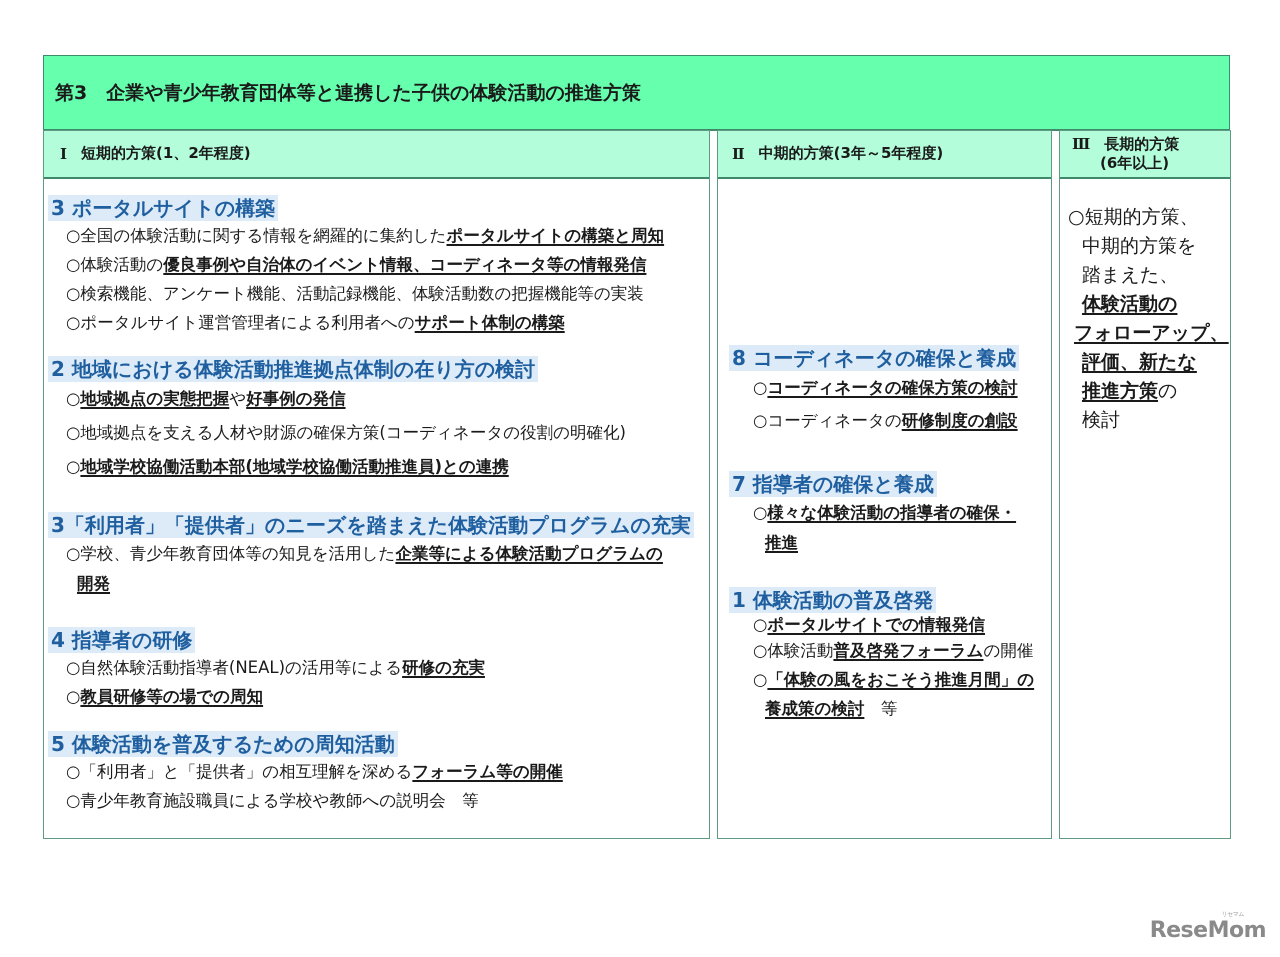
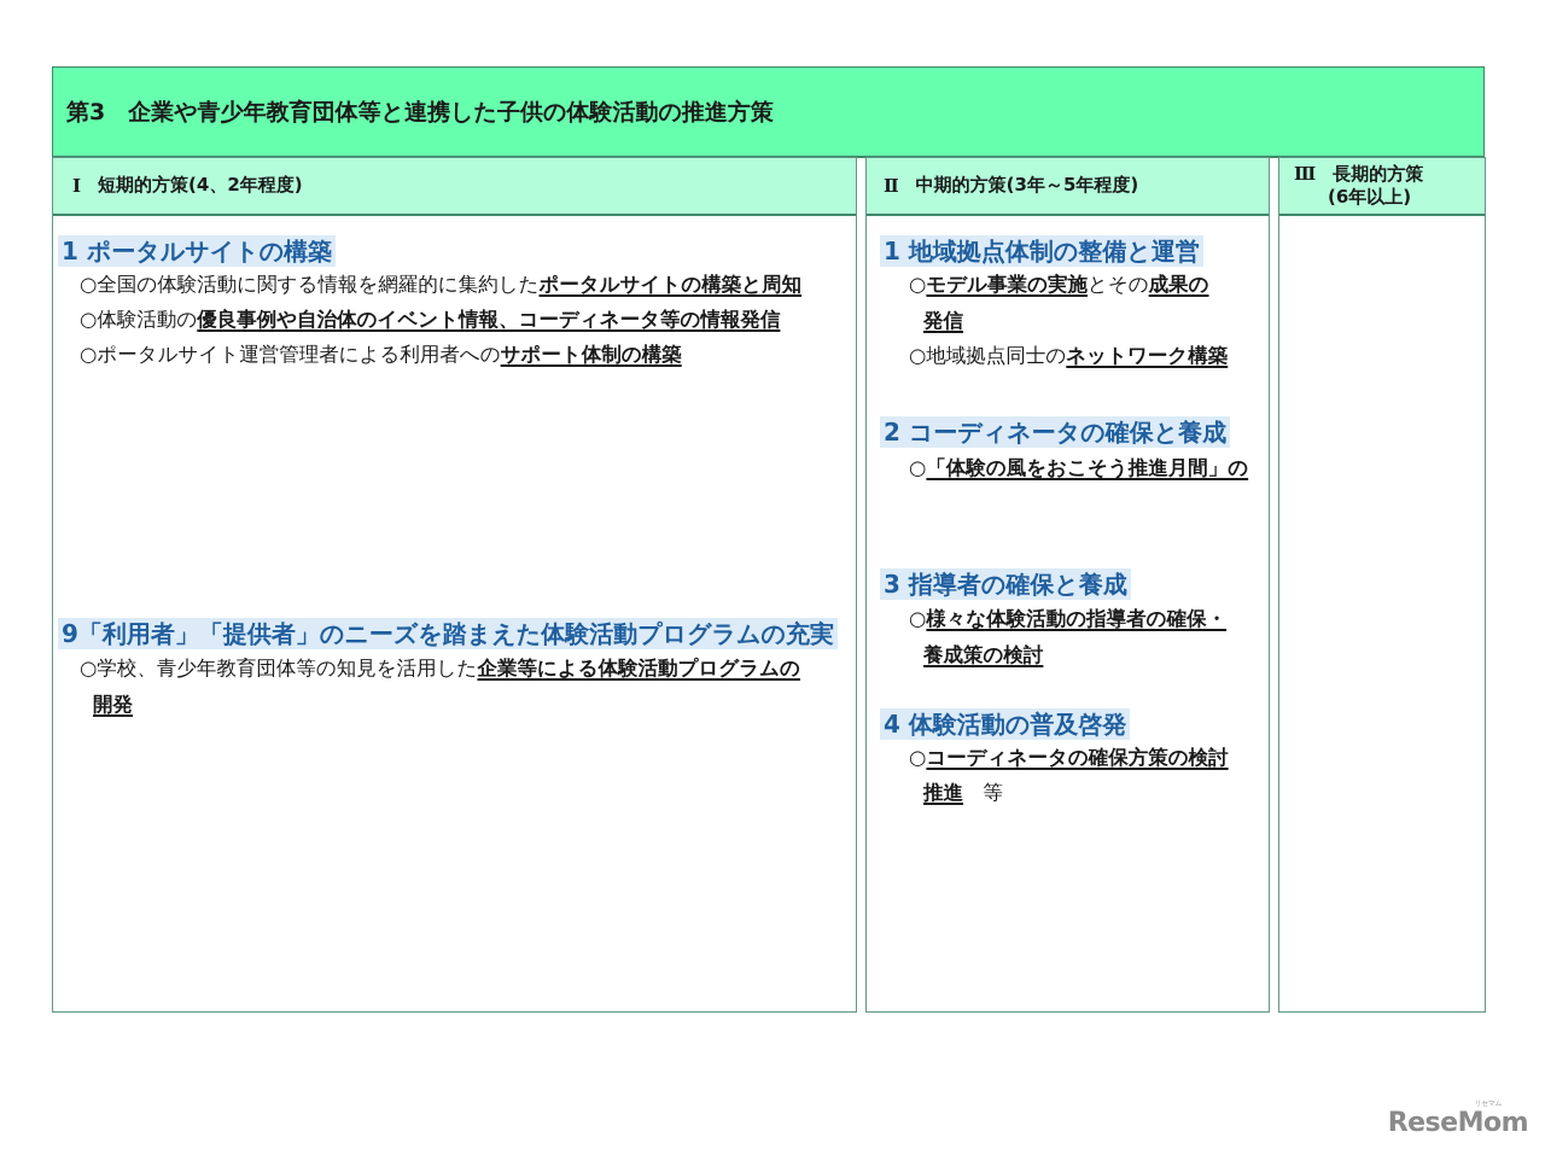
  第3 企業や青少年教育団体等と連携した子供の体験活動の推進方策
  Ⅰ
- 短期的方策(1、2年程度)
+ 短期的方策(4、2年程度)
- 3 ポータルサイトの構築
+ 1 ポータルサイトの構築
  ○全国の体験活動に関する情報を網羅的に集約したポータルサイトの構築と周知
  ○体験活動の優良事例や自治体のイベント情報、コーディネータ等の情報発信
- ○検索機能、アンケート機能、活動記録機能、体験活動数の把握機能等の実装
  ○ポータルサイト運営管理者による利用者へのサポート体制の構築
- 2 地域における体験活動推進拠点体制の在り方の検討
- ○地域拠点の実態把握や好事例の発信
- ○地域拠点を支える人材や財源の確保方策(コーディネータの役割の明確化)
- ○地域学校協働活動本部(地域学校協働活動推進員)との連携
- 3「利用者」「提供者」のニーズを踏まえた体験活動プログラムの充実
+ 9「利用者」「提供者」のニーズを踏まえた体験活動プログラムの充実
  ○学校、青少年教育団体等の知見を活用した企業等による体験活動プログラムの
  開発
- 4 指導者の研修
- ○自然体験活動指導者(NEAL)の活用等による研修の充実
- ○教員研修等の場での周知
- 5 体験活動を普及するための周知活動
- ○「利用者」と「提供者」の相互理解を深めるフォーラム等の開催
- ○青少年教育施設職員による学校や教師への説明会 等
  Ⅱ
  中期的方策(3年～5年程度)
+ 1 地域拠点体制の整備と運営
+ ○モデル事業の実施とその成果の
+ 発信
+ ○地域拠点同士のネットワーク構築
- 8 コーディネータの確保と養成
+ 2 コーディネータの確保と養成
- ○コーディネータの確保方策の検討
+ ○「体験の風をおこそう推進月間」の
- ○コーディネータの研修制度の創設
- 7 指導者の確保と養成
+ 3 指導者の確保と養成
  ○様々な体験活動の指導者の確保・
- 推進
+ 養成策の検討
- 1 体験活動の普及啓発
+ 4 体験活動の普及啓発
- ○ポータルサイトでの情報発信
- ○体験活動普及啓発フォーラムの開催
- ○「体験の風をおこそう推進月間」の
+ ○コーディネータの確保方策の検討
- 養成策の検討 等
+ 推進 等
  Ⅲ 長期的方策
  (6年以上)
- ○短期的方策、
- 中期的方策を
- 踏まえた、
- 体験活動の
- フォローアップ、
- 評価、新たな
- 推進方策の
- 検討
  ReseMom
